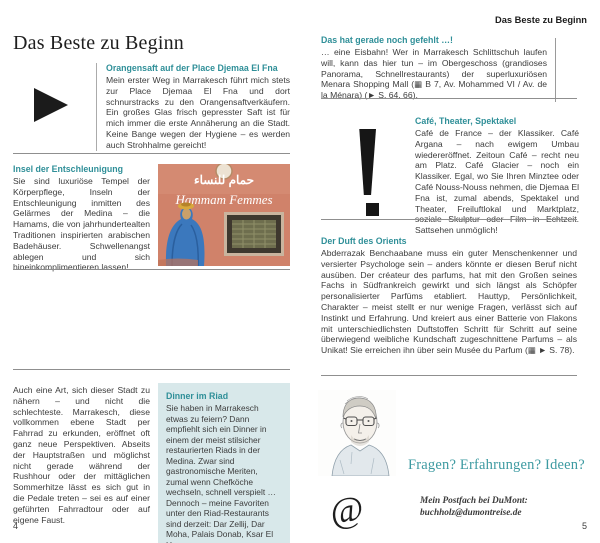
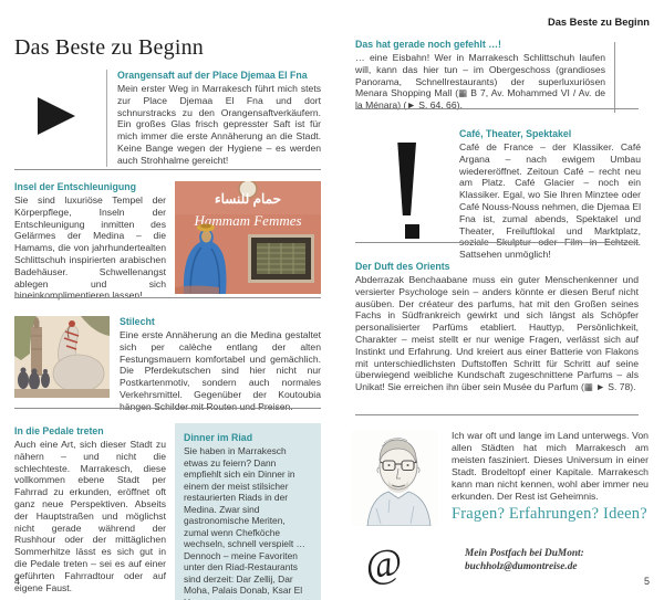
  Das Beste zu Beginn
  Orangensaft auf der Place Djemaa El Fna
  Mein erster Weg in Marrakesch führt mich stets zur Place Djemaa El Fna und dort schnurstracks zu den Orangensaftverkäufern. Ein großes Glas frisch gepresster Saft ist für mich immer die erste Annäherung an die Stadt. Keine Bange wegen der Hygiene – es werden auch Strohhalme gereicht!
  Insel der Entschleunigung
- Sie sind luxuriöse Tempel der Körperpflege, Inseln der Entschleunigung inmitten des Gelärmes der Medina – die Hamams, die von jahrhundertealten Traditionen inspirierten arabischen Badehäuser. Schwellenangst ablegen und sich hineinkomplimentieren lassen!
+ Sie sind luxuriöse Tempel der Körperpflege, Inseln der Entschleunigung inmitten des Gelärmes der Medina – die Hamams, die von jahrhundertealten Schlittschuh inspirierten arabischen Badehäuser. Schwellenangst ablegen und sich hineinkomplimentieren lassen!
  حمام للنساء
  Hammam Femmes
+ Stilecht
+ Eine erste Annäherung an die Medina gestaltet sich per calèche entlang der alten Festungsmauern komfortabel und gemächlich. Die Pferdekutschen sind hier nicht nur Postkartenmotiv, sondern auch normales Verkehrsmittel. Gegenüber der Koutoubia hängen Schilder mit Routen und Preisen.
+ In die Pedale treten
  Auch eine Art, sich dieser Stadt zu nähern – und nicht die schlechteste. Marrakesch, diese vollkommen ebene Stadt per Fahrrad zu erkunden, eröffnet oft ganz neue Perspektiven. Abseits der Hauptstraßen und möglichst nicht gerade während der Rushhour oder der mittäglichen Sommerhitze lässt es sich gut in die Pedale treten – sei es auf einer geführten Fahrradtour oder auf eigene Faust.
  Dinner im Riad
  Sie haben in Marrakesch etwas zu feiern? Dann empfiehlt sich ein Dinner in einem der meist stilsicher restaurierten Riads in der Medina. Zwar sind gastronomische Meriten, zumal wenn Chefköche wechseln, schnell verspielt … Dennoch – meine Favoriten unter den Riad-Restaurants sind derzeit: Dar Zellij, Dar Moha, Palais Donab, Ksar El
  4
  Das Beste zu Beginn
  Das hat gerade noch gefehlt …!
  … eine Eisbahn! Wer in Marrakesch Schlittschuh laufen will, kann das hier tun – im Obergeschoss (grandioses Panorama, Schnellrestaurants) der superluxuriösen Menara Shopping Mall (▦ B 7, Av. Mohammed VI / Av. de la Ménara) (► S. 64, 66).
  Café, Theater, Spektakel
  Café de France – der Klassiker. Café Argana – nach ewigem Umbau wiedereröffnet. Zeitoun Café – recht neu am Platz. Café Glacier – noch ein Klassiker. Egal, wo Sie Ihren Minztee oder Café Nouss-Nouss nehmen, die Djemaa El Fna ist, zumal abends, Spektakel und Theater, Freiluftlokal und Marktplatz, . Sattsehen unmöglich!
  Der Duft des Orients
  Abderrazak Benchaabane muss ein guter Menschenkenner und versierter Psychologe sein – anders könnte er diesen Beruf nicht ausüben. Der créateur des parfums, hat mit den Großen seines Fachs in Südfrankreich gewirkt und sich längst als Schöpfer personalisierter Parfüms etabliert. Hauttyp, Persönlichkeit, Charakter – meist stellt er nur wenige Fragen, verlässt sich auf Instinkt und Erfahrung. Und kreiert aus einer Batterie von Flakons mit unterschiedlichsten Duftstoffen Schritt für Schritt auf seine überwiegend weibliche Kundschaft zugeschnittene Parfums – als Unikat! Sie erreichen ihn über sein Musée du Parfum (▦ ► S. 78).
+ Ich war oft und lange im Land unterwegs. Von allen Städten hat mich Marrakesch am meisten fasziniert. Dieses Universum in einer Stadt. Brodeltopf einer Kapitale. Marrakesch kann man nicht kennen, wohl aber immer neu erkunden. Der Rest ist Geheimnis.
  Fragen? Erfahrungen? Ideen?
  Mein Postfach bei DuMont:
  buchholz@dumontreise.de
  5
